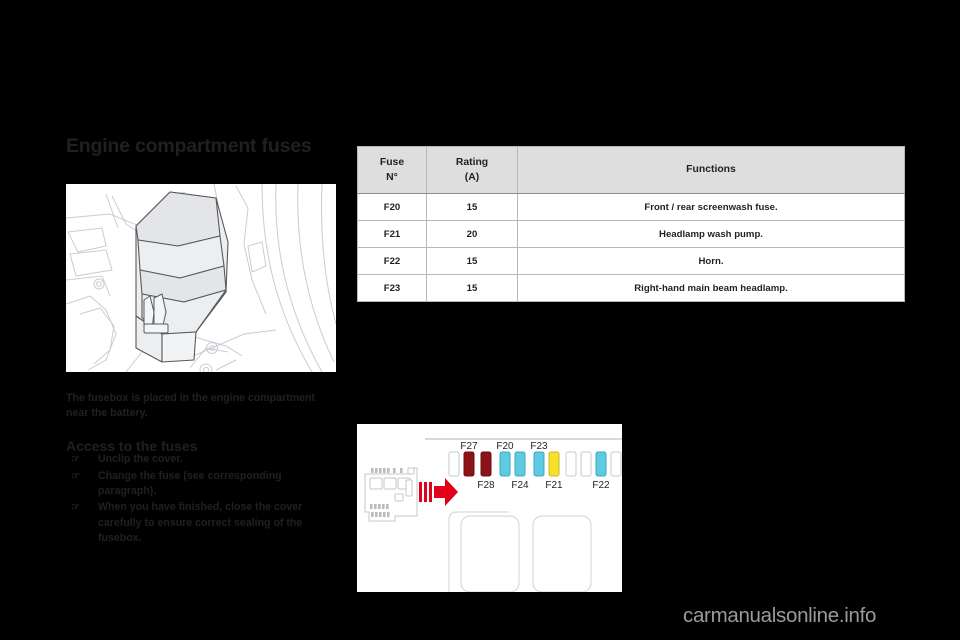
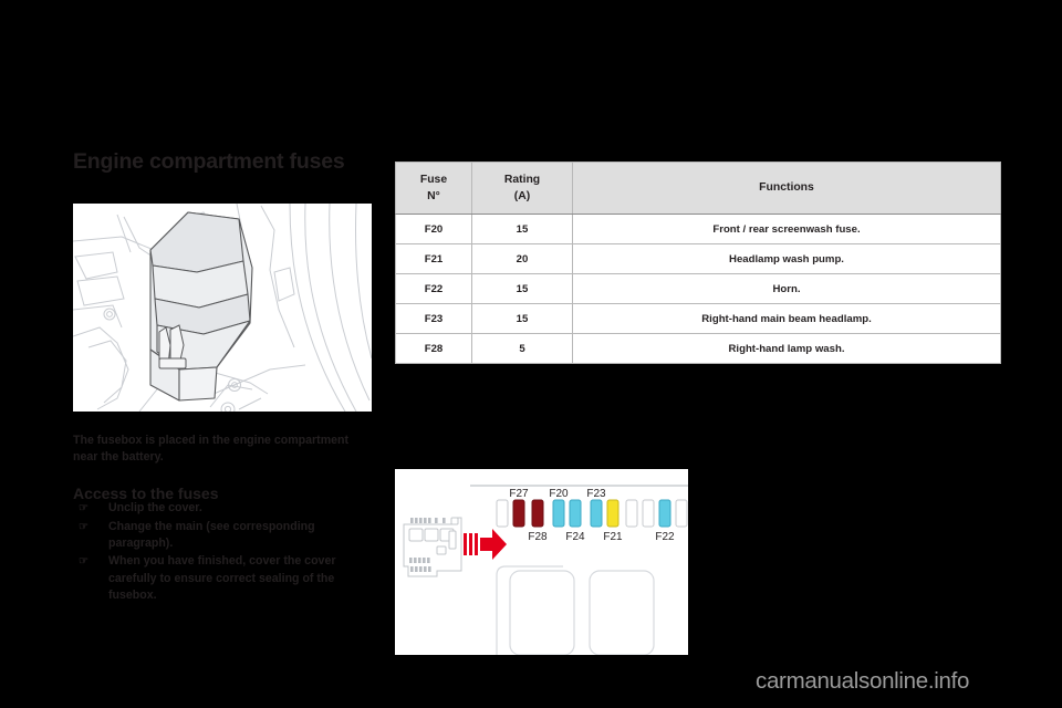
  Engine compartment fuses
  The fusebox is placed in the engine compartment near the battery.
  Access to the fuses
  ☞
  Unclip the cover.
  ☞
- Change the fuse (see corresponding paragraph).
+ Change the main (see corresponding paragraph).
  ☞
- When you have finished, close the cover carefully to ensure correct sealing of the fusebox.
+ When you have finished, cover the cover carefully to ensure correct sealing of the fusebox.
  Fuse N°	Rating (A)	Functions
  F20	15	Front / rear screenwash fuse.
  F21	20	Headlamp wash pump.
  F22	15	Horn.
  F23	15	Right-hand main beam headlamp.
+ F28	5	Right-hand lamp wash.
  F27
  F20
  F23
  F28
  F24
  F21
  F22
  carmanualsonline.info
